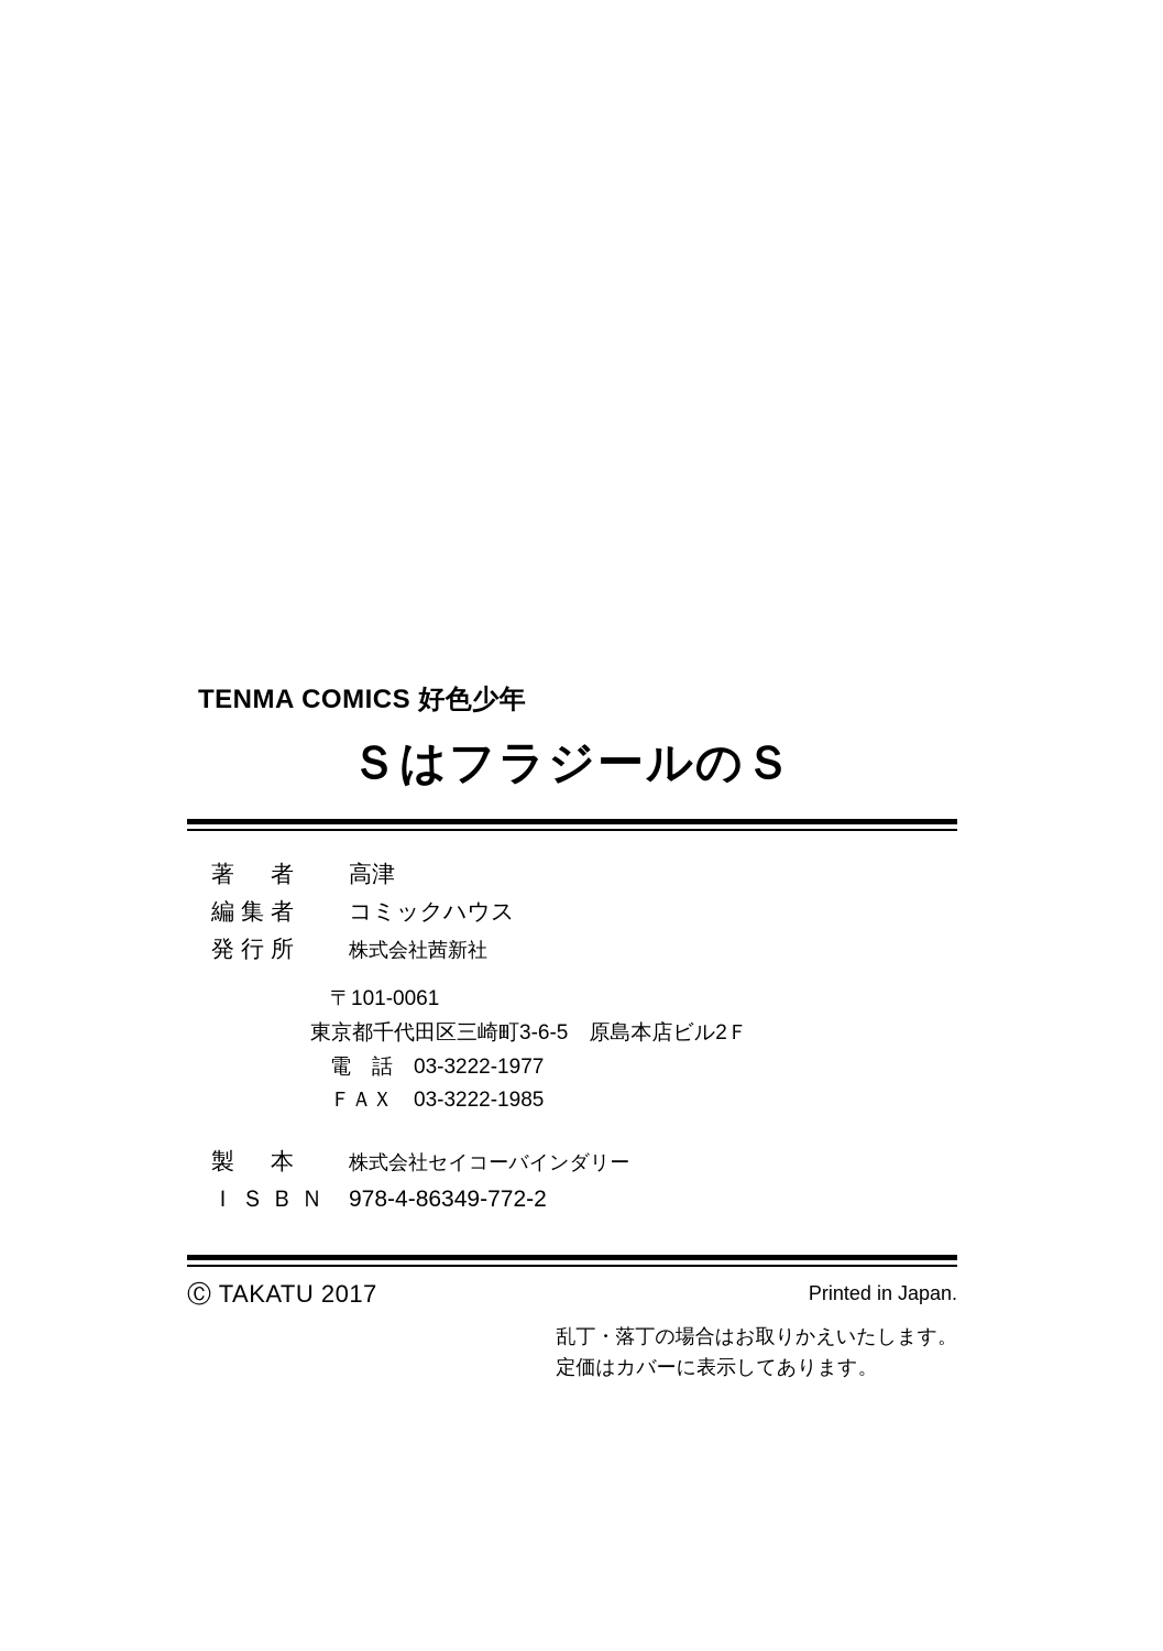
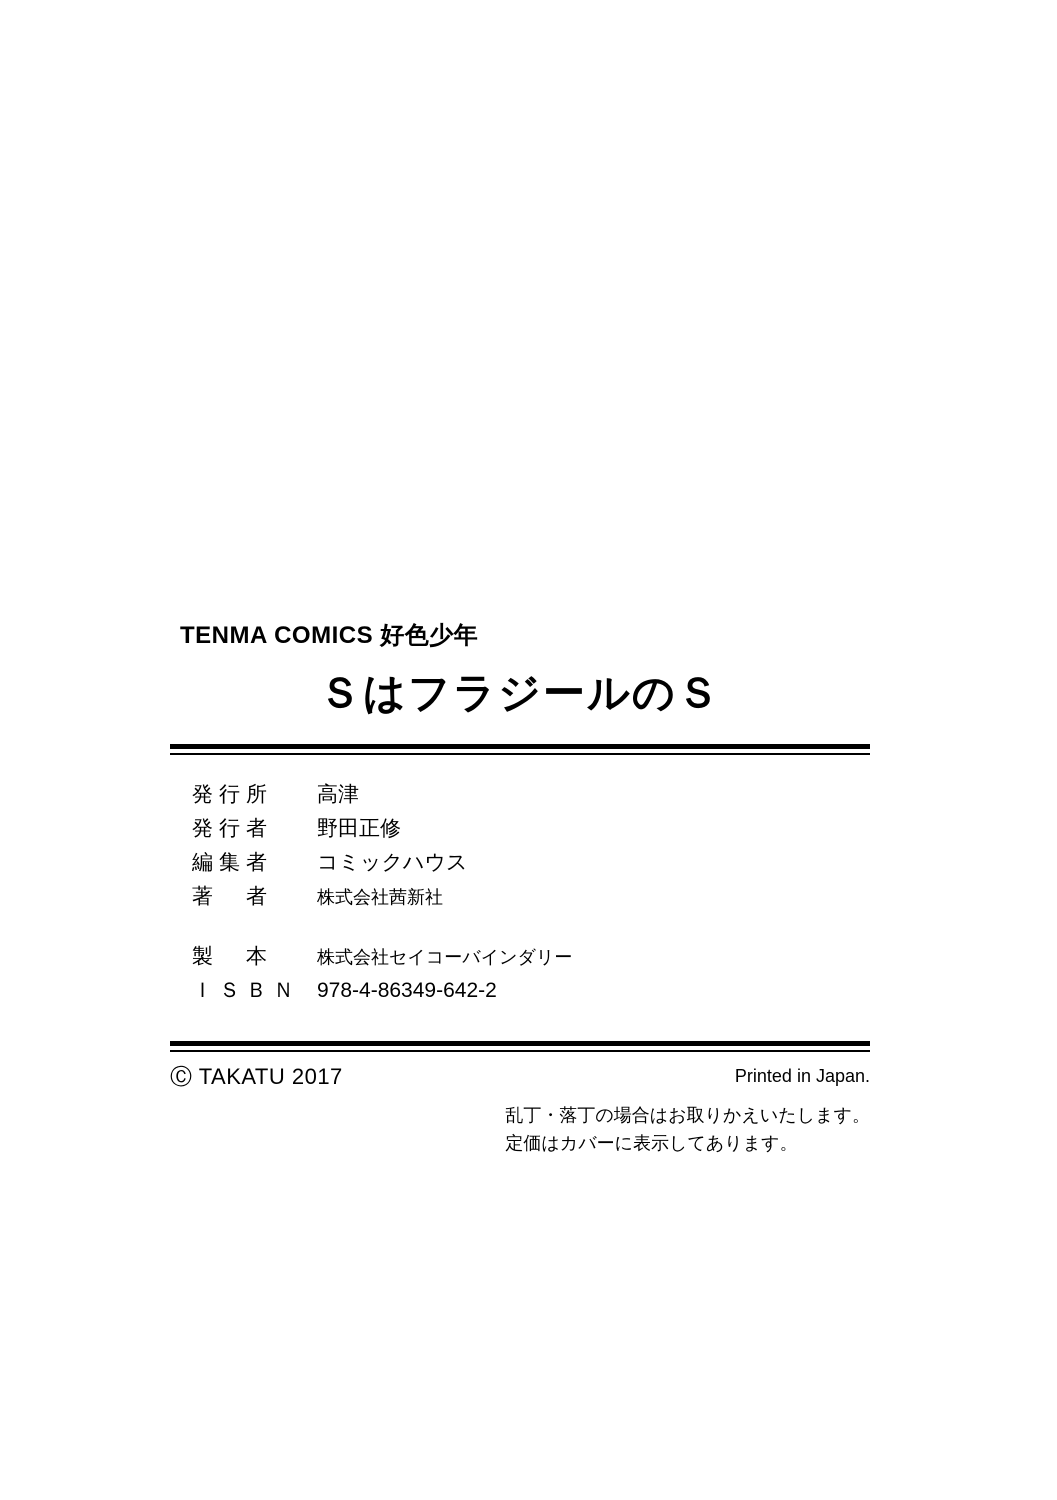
  TENMA COMICS 好色少年
  ＳはフラジールのＳ
- 著 者	高津
+ 発行所	高津
+ 発行者	野田正修
  編集者	コミックハウス
- 発行所	株式会社茜新社
+ 著 者	株式会社茜新社
- 〒101-0061
- 東京都千代田区三崎町3-6-5 原島本店ビル2Ｆ
- 電 話 03-3222-1977
- ＦＡＸ 03-3222-1985
  製 本	株式会社セイコーバインダリー
- ＩＳＢＮ	978-4-86349-772-2
+ ＩＳＢＮ	978-4-86349-642-2
  Ⓒ TAKATU 2017
  Printed in Japan.
  乱丁・落丁の場合はお取りかえいたします。
  定価はカバーに表示してあります。
